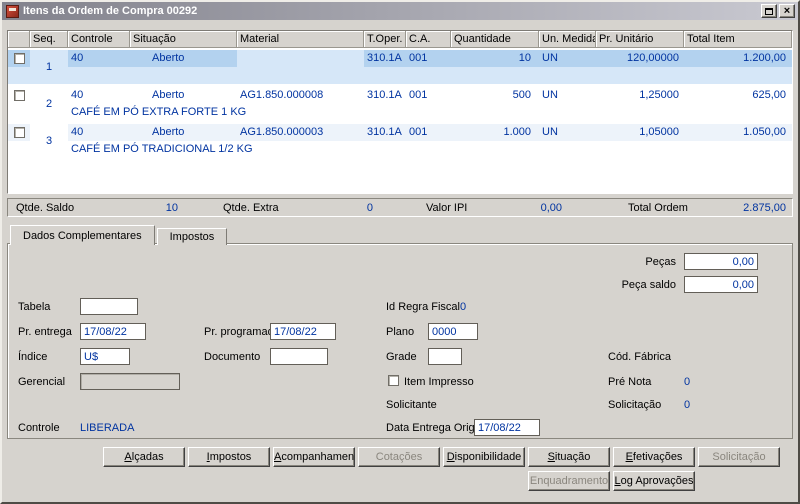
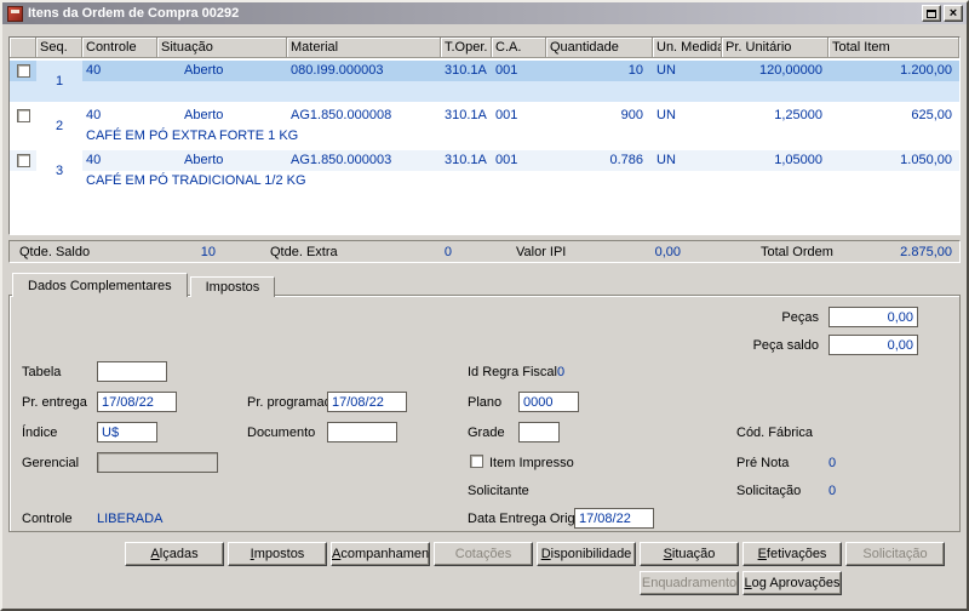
  Itens da Ordem de Compra 00292
  ×
  Seq.
  Controle
  Situação
  Material
  T.Oper.
  C.A.
  Quantidade
  Un. Medida
  Pr. Unitário
  Total Item
  1
  40
  Aberto
+ 080.I99.000003
  310.1A
  001
  10
  UN
  120,00000
  1.200,00
  2
  40
  Aberto
  AG1.850.000008
  310.1A
  001
- 500
+ 900
  UN
  1,25000
  625,00
  CAFÉ EM PÓ EXTRA FORTE 1 KG
  3
  40
  Aberto
  AG1.850.000003
  310.1A
  001
- 1.000
+ 0.786
  UN
  1,05000
  1.050,00
  CAFÉ EM PÓ TRADICIONAL 1/2 KG
  Qtde. Saldo
  10
  Qtde. Extra
  0
  Valor IPI
  0,00
  Total Ordem
  2.875,00
  Dados Complementares
  Impostos
  Peças
  0,00
  Peça saldo
  0,00
  Tabela
  Id Regra Fiscal
  0
  Pr. entrega
  17/08/22
  Pr. programa
  17/08/22
  Plano
  0000
  Índice
  U$
  Documento
  Grade
  Cód. Fábrica
  Gerencial
  Item Impresso
  Pré Nota
  0
  Solicitante
  Solicitação
  0
  Controle
  LIBERADA
  Data Entrega Orig
  17/08/22
  Alçadas
  Impostos
  Acompanhamen
  Cotações
  Disponibilidade
  Situação
  Efetivações
  Solicitação
  Enquadramento
  Log Aprovações
